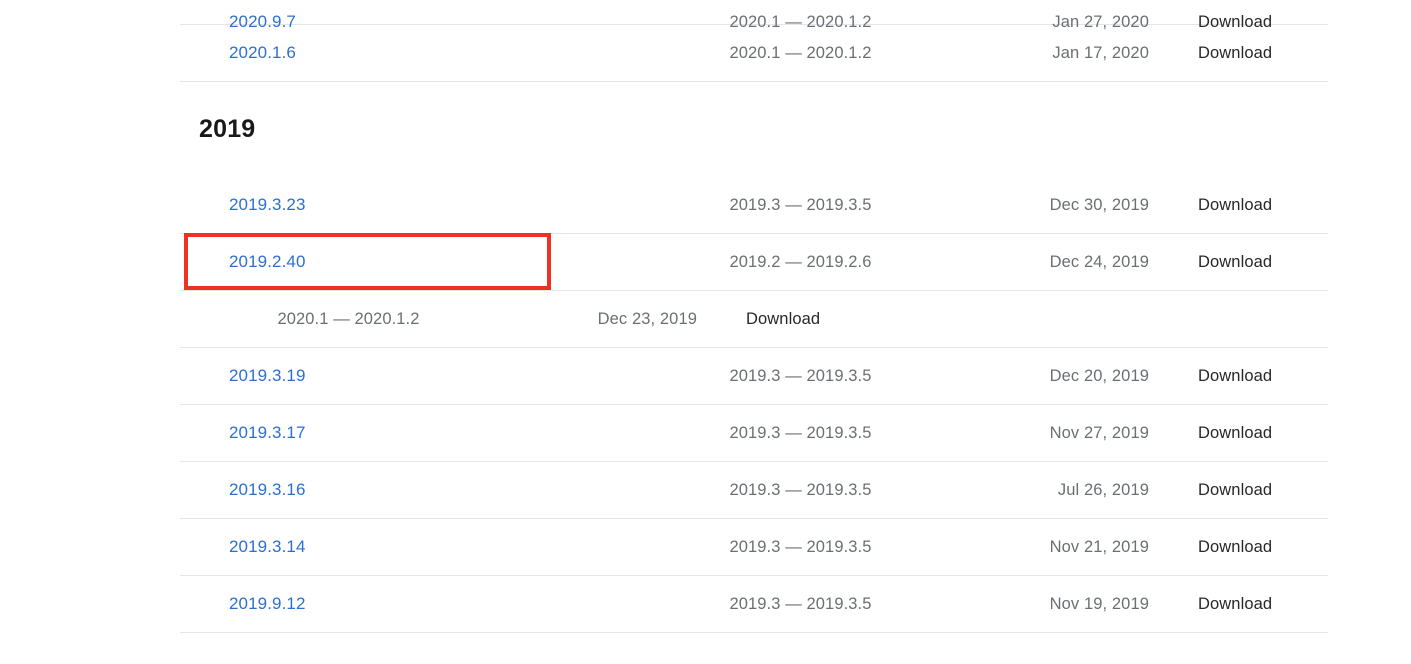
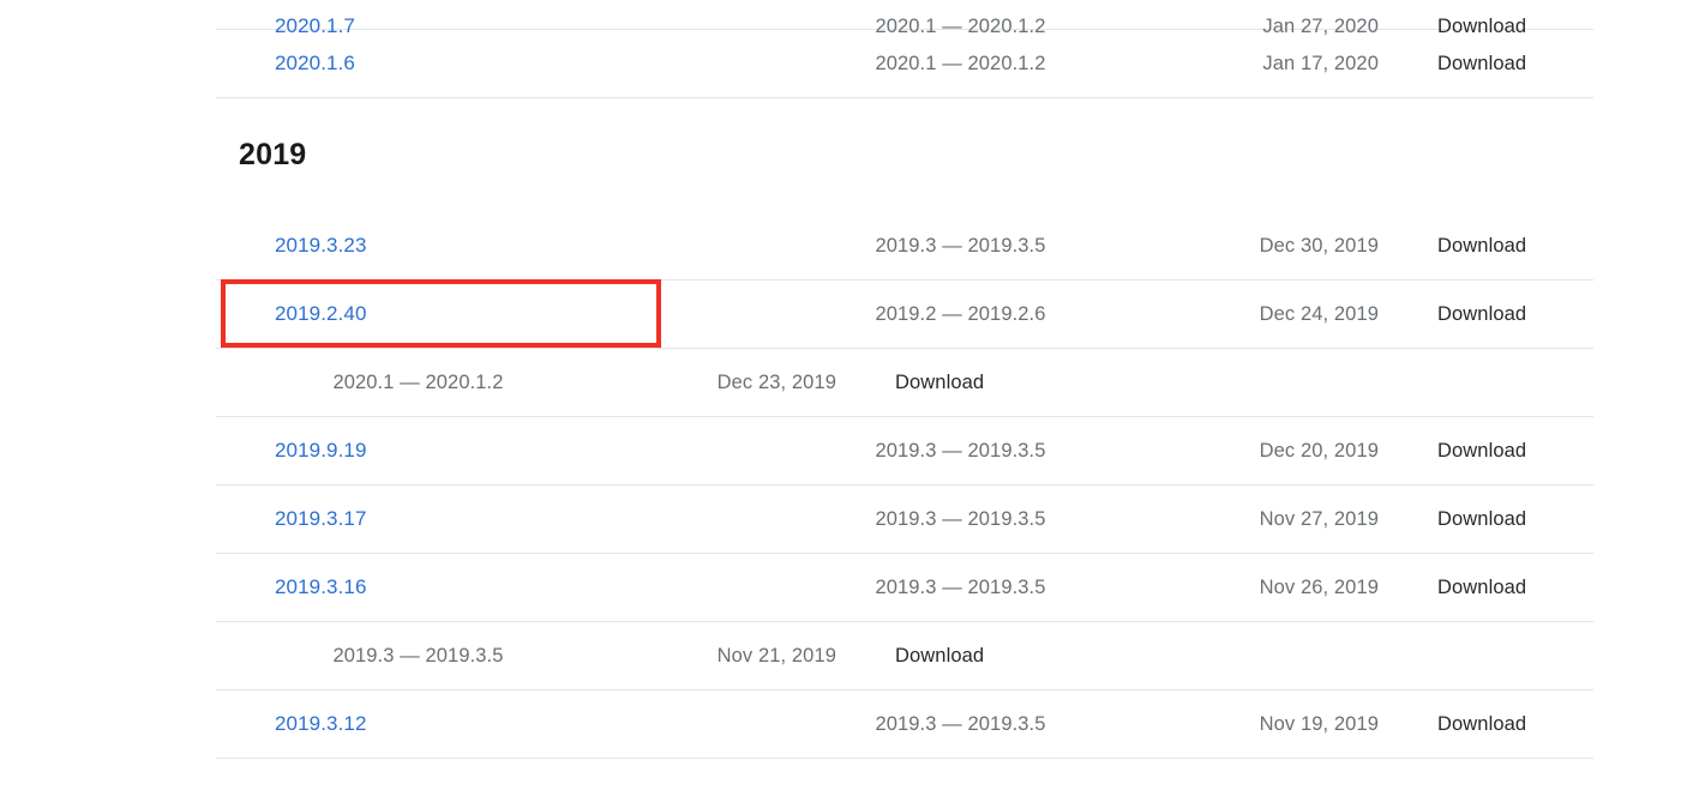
- 2020.9.7
+ 2020.1.7
  2020.1 — 2020.1.2
  Jan 27, 2020
  Download
  2020.1.6
  2020.1 — 2020.1.2
  Jan 17, 2020
  Download
  2019
  2019.3.23
  2019.3 — 2019.3.5
  Dec 30, 2019
  Download
  2019.2.40
  2019.2 — 2019.2.6
  Dec 24, 2019
  Download
  2020.1 — 2020.1.2
  Dec 23, 2019
  Download
- 2019.3.19
+ 2019.9.19
  2019.3 — 2019.3.5
  Dec 20, 2019
  Download
  2019.3.17
  2019.3 — 2019.3.5
  Nov 27, 2019
  Download
  2019.3.16
  2019.3 — 2019.3.5
- Jul 26, 2019
+ Nov 26, 2019
  Download
- 2019.3.14
  2019.3 — 2019.3.5
  Nov 21, 2019
  Download
- 2019.9.12
+ 2019.3.12
  2019.3 — 2019.3.5
  Nov 19, 2019
  Download
